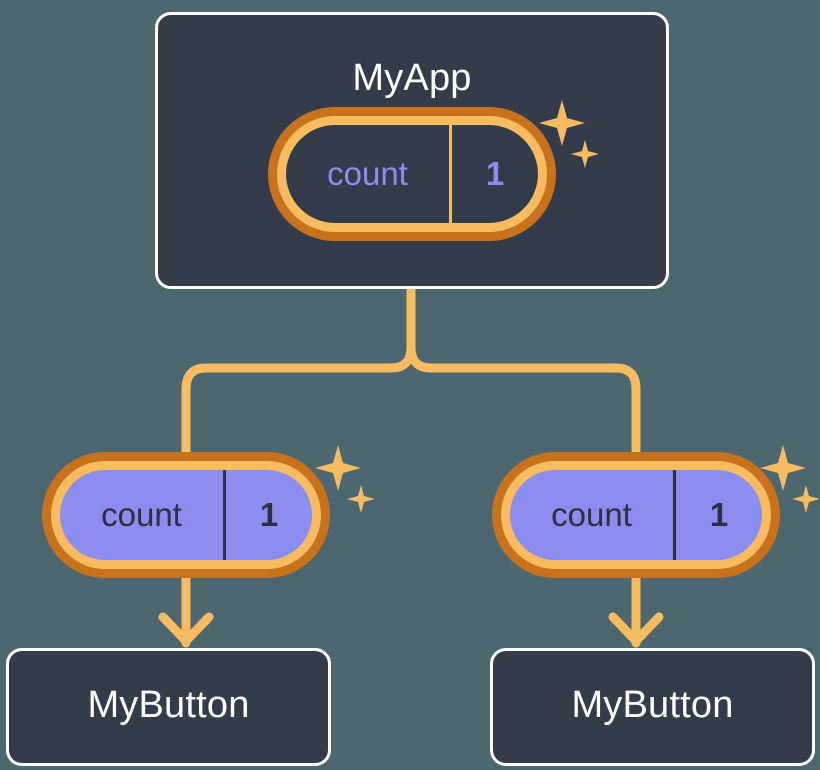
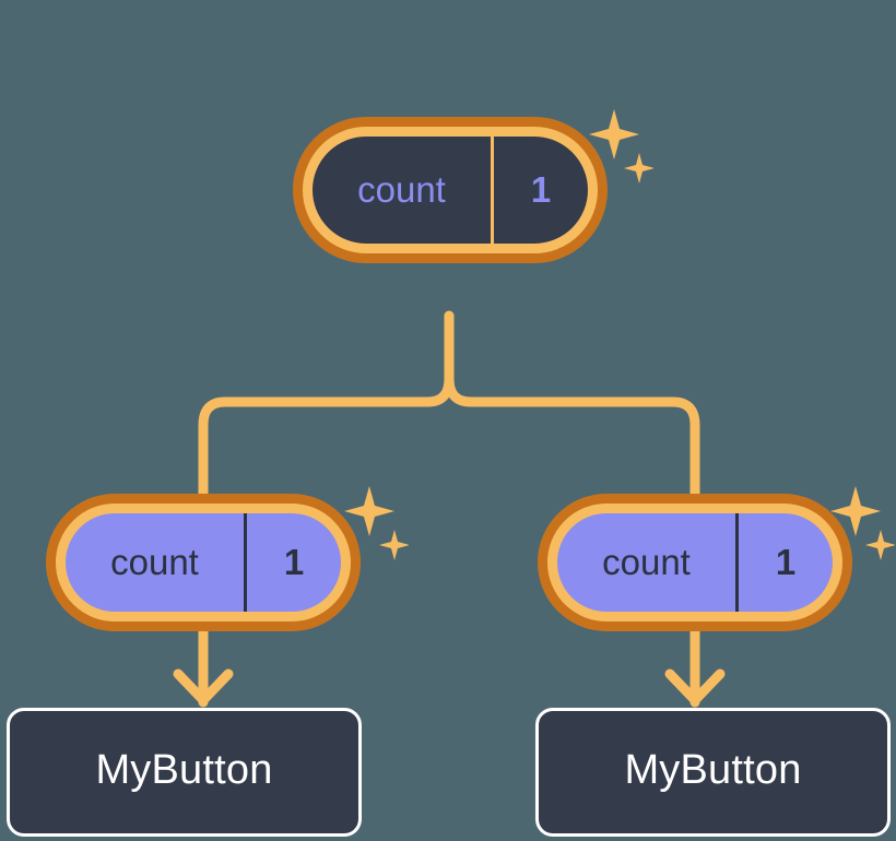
- MyApp
  count
  1
  count
  1
  count
  1
  MyButton
  MyButton
